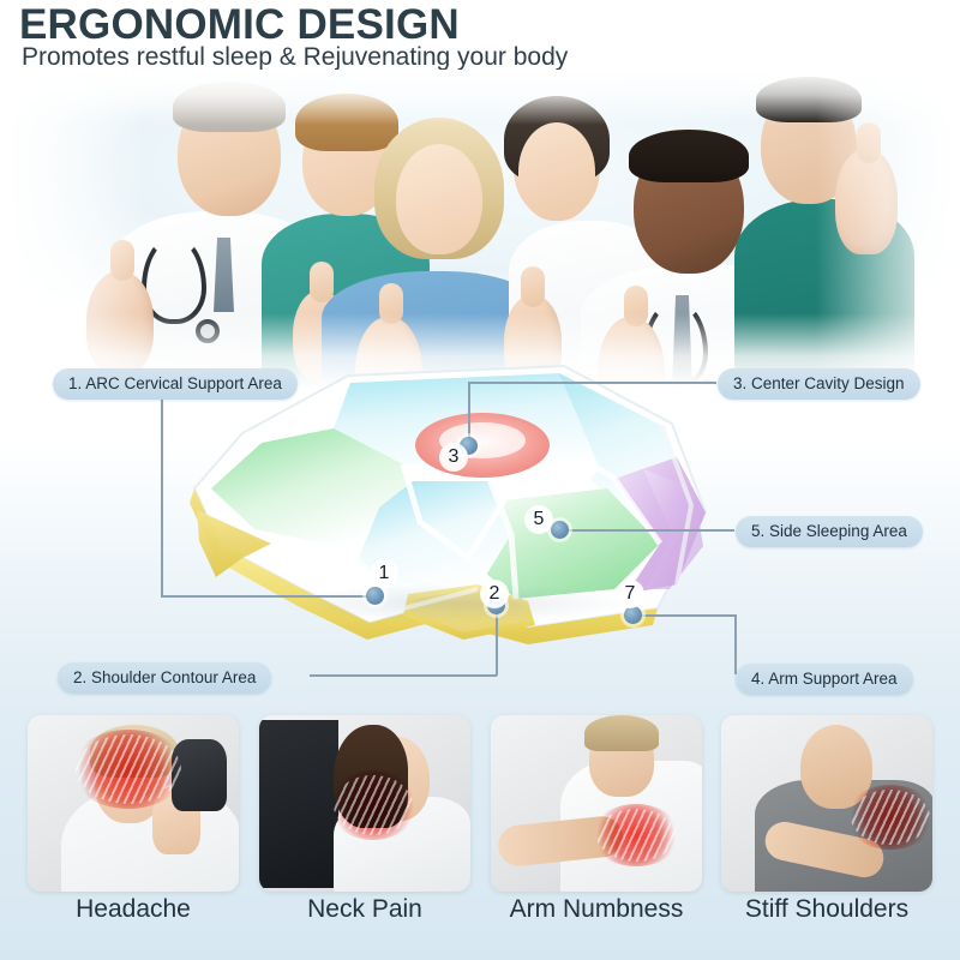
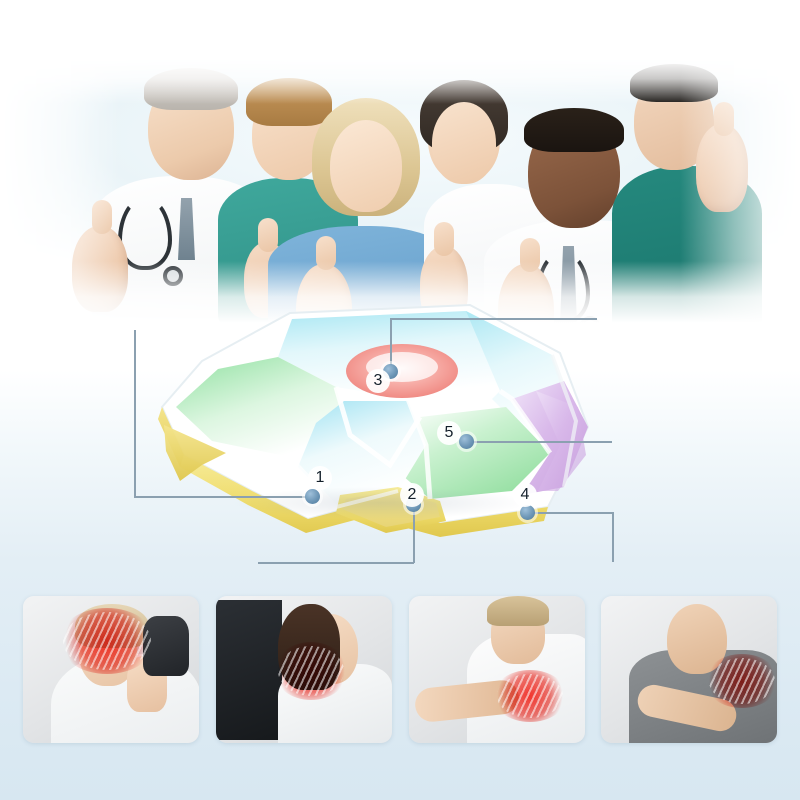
- ERGONOMIC DESIGN
- Promotes restful sleep & Rejuvenating your body
- 1. ARC Cervical Support Area
- 2. Shoulder Contour Area
- 3. Center Cavity Design
- 4. Arm Support Area
- 5. Side Sleeping Area
  1
  2
  3
- 7
+ 4
  5
- Headache
- Neck Pain
- Arm Numbness
- Stiff Shoulders
